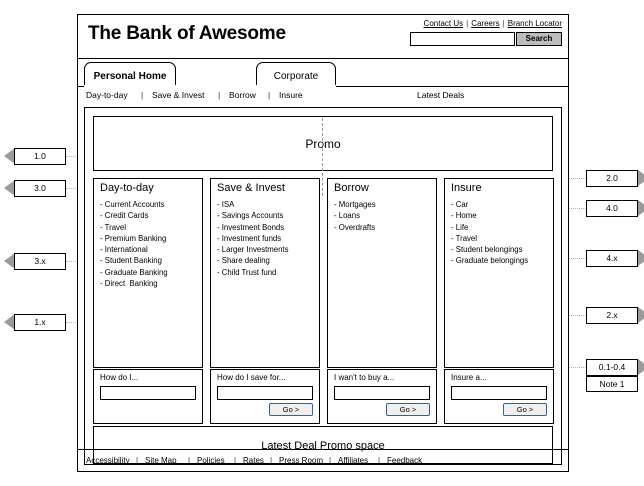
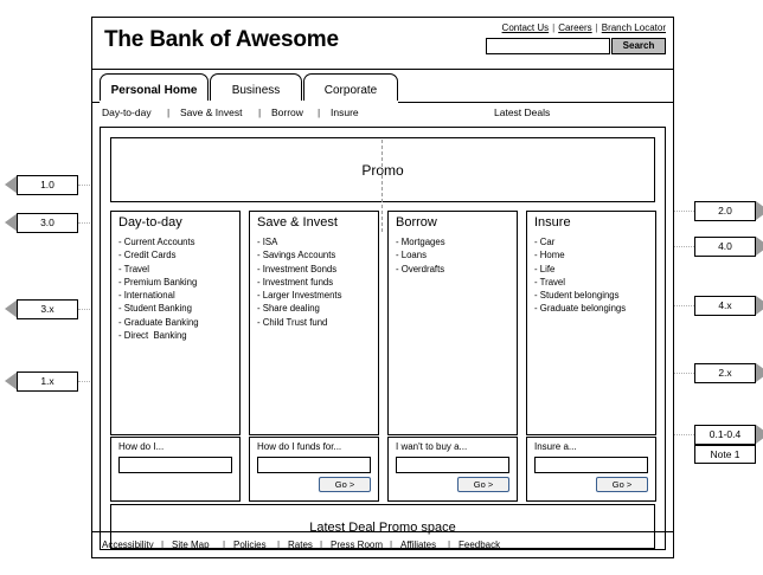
  1.0
  3.0
  3.x
  1.x
  2.0
  4.0
  4.x
  2.x
  0.1-0.4
  Note 1
  The Bank of Awesome
  Contact Us | Careers | Branch Locator
  Search
  Personal Home
+ Business
  Corporate
  Day-to-day
  |
  Save & Invest
  |
  Borrow
  |
  Insure
  Latest Deals
  Promo
  Day-to-day
  - Current Accounts
  - Credit Cards
  - Travel
  - Premium Banking
  - International
  - Student Banking
  - Graduate Banking
  - Direct Banking
  How do I...
  Save & Invest
  - ISA
  - Savings Accounts
  - Investment Bonds
  - Investment funds
  - Larger Investments
  - Share dealing
  - Child Trust fund
- How do I save for...
+ How do I funds for...
  Go >
  Borrow
  - Mortgages
  - Loans
  - Overdrafts
  I wan't to buy a...
  Go >
  Insure
  - Car
  - Home
  - Life
  - Travel
  - Student belongings
  - Graduate belongings
  Insure a...
  Go >
  Latest Deal Promo space
  Accessibility
  |
  Site Map
  |
  Policies
  |
  Rates
  |
  Press Room
  |
  Affiliates
  |
  Feedback
